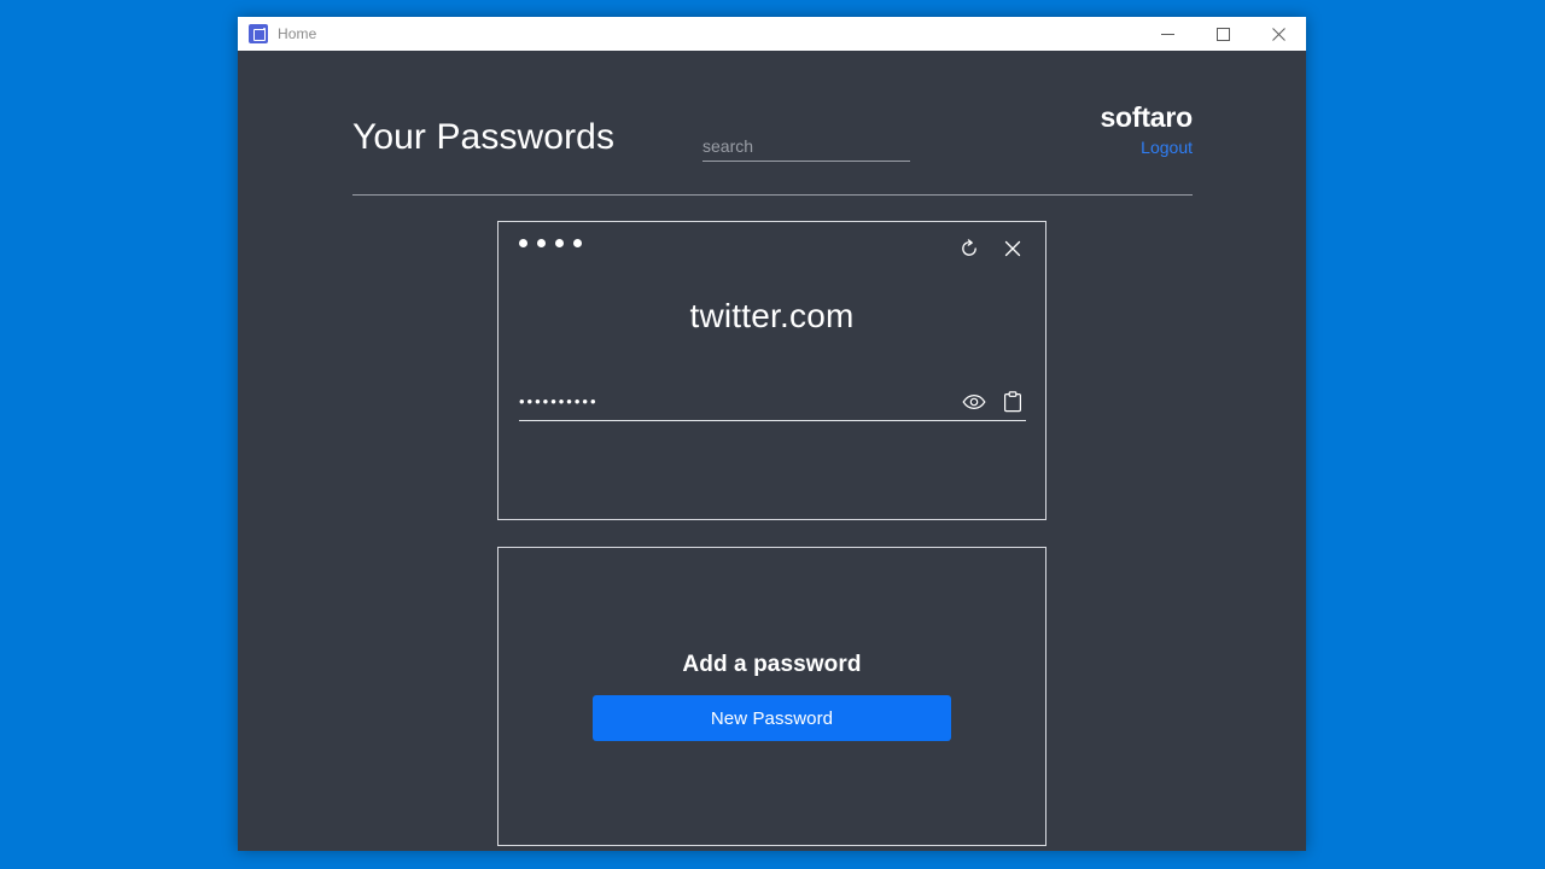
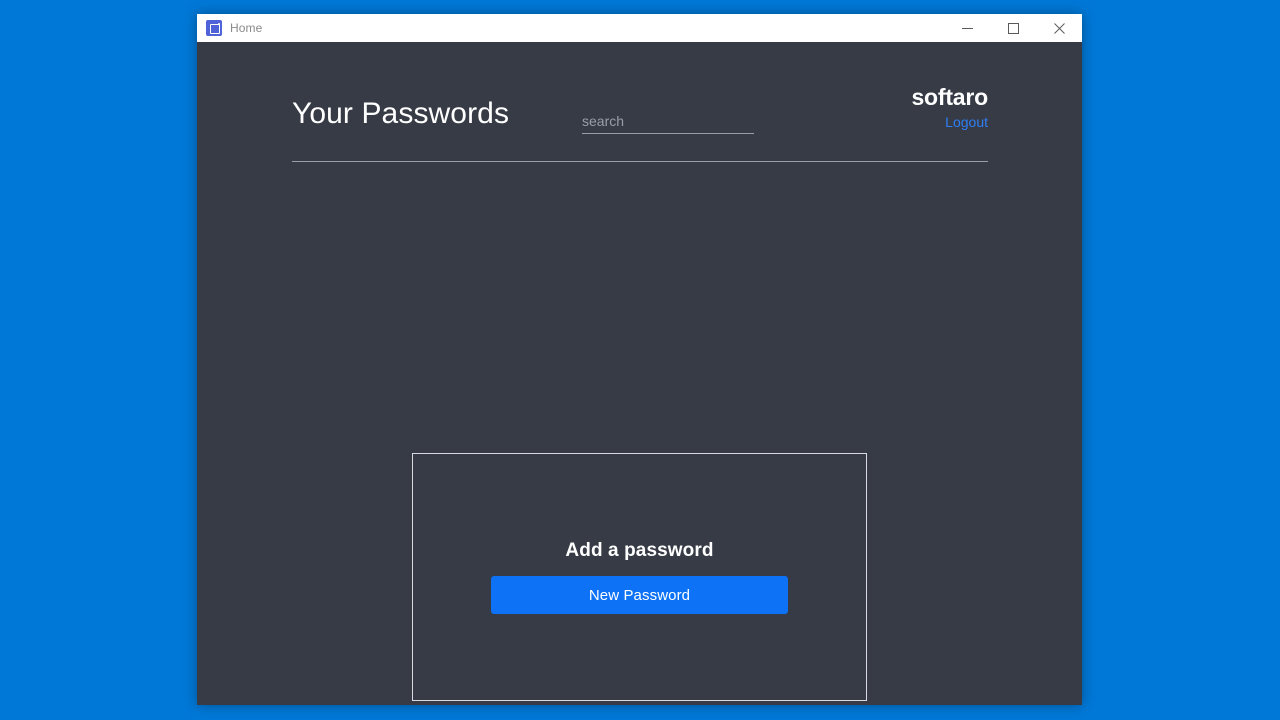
  Home
  Your Passwords
  search
  softaro
  Logout
- twitter.com
- ••••••••••
  Add a password
  New Password
